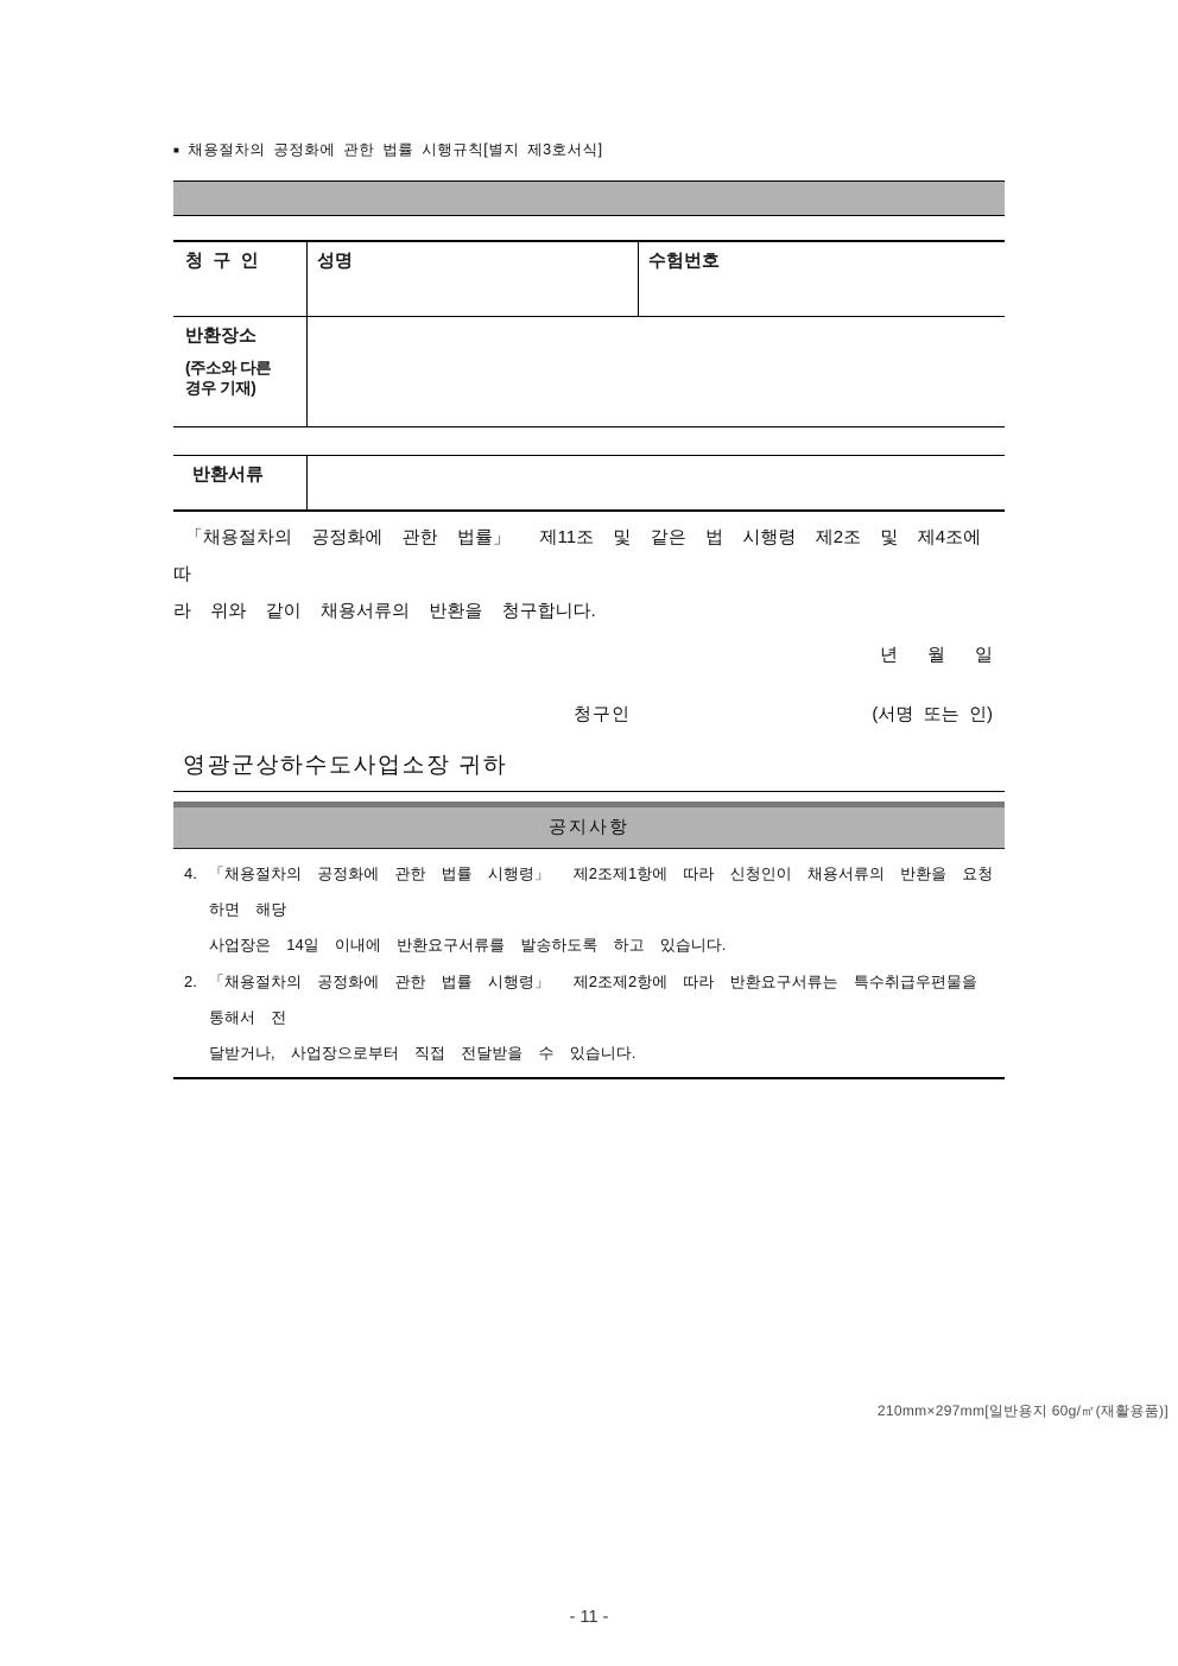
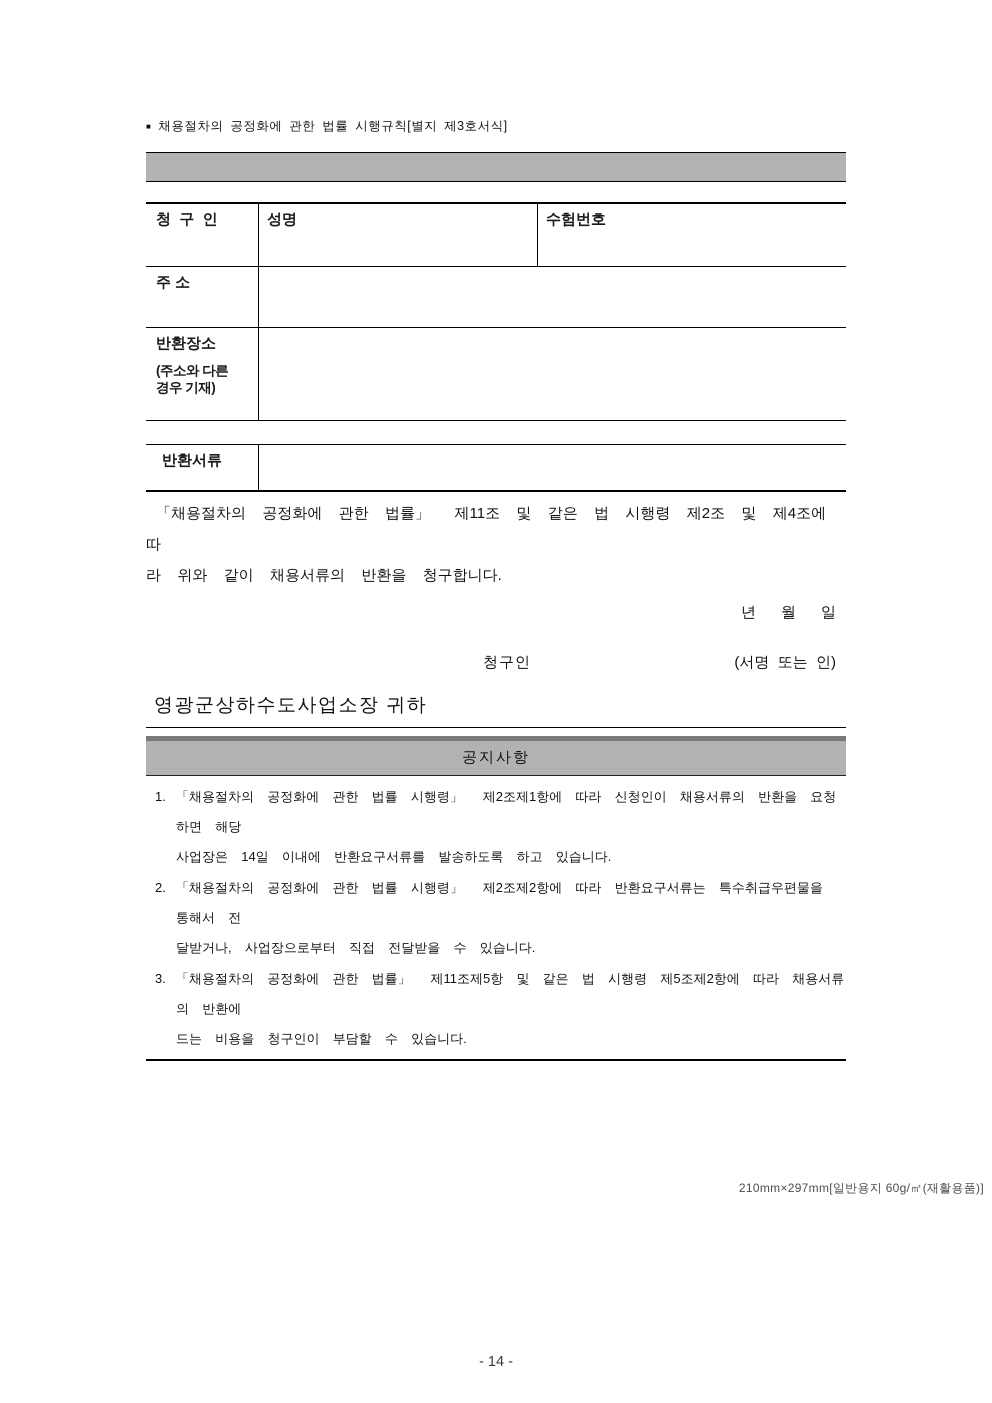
  ■
  채용절차의 공정화에 관한 법률 시행규칙[별지 제3호서식]
  청 구 인
  성명
  수험번호
+ 주 소
  반환장소
  (주소와 다른
  경우 기재)
  반환서류
  「채용절차의 공정화에 관한 법률」 제11조 및 같은 법 시행령 제2조 및 제4조에 따
  라 위와 같이 채용서류의 반환을 청구합니다.
  년 월 일
  청구인
  (서명 또는 인)
  영광군상하수도사업소장 귀하
  공지사항
- 4.
+ 1.
  「채용절차의 공정화에 관한 법률 시행령」 제2조제1항에 따라 신청인이 채용서류의 반환을 요청하면 해당
  사업장은 14일 이내에 반환요구서류를 발송하도록 하고 있습니다.
  2.
  「채용절차의 공정화에 관한 법률 시행령」 제2조제2항에 따라 반환요구서류는 특수취급우편물을 통해서 전
  달받거나, 사업장으로부터 직접 전달받을 수 있습니다.
+ 3.
+ 「채용절차의 공정화에 관한 법률」 제11조제5항 및 같은 법 시행령 제5조제2항에 따라 채용서류의 반환에
+ 드는 비용을 청구인이 부담할 수 있습니다.
  210mm×297mm[일반용지 60g/㎡(재활용품)]
- - 11 -
+ - 14 -
